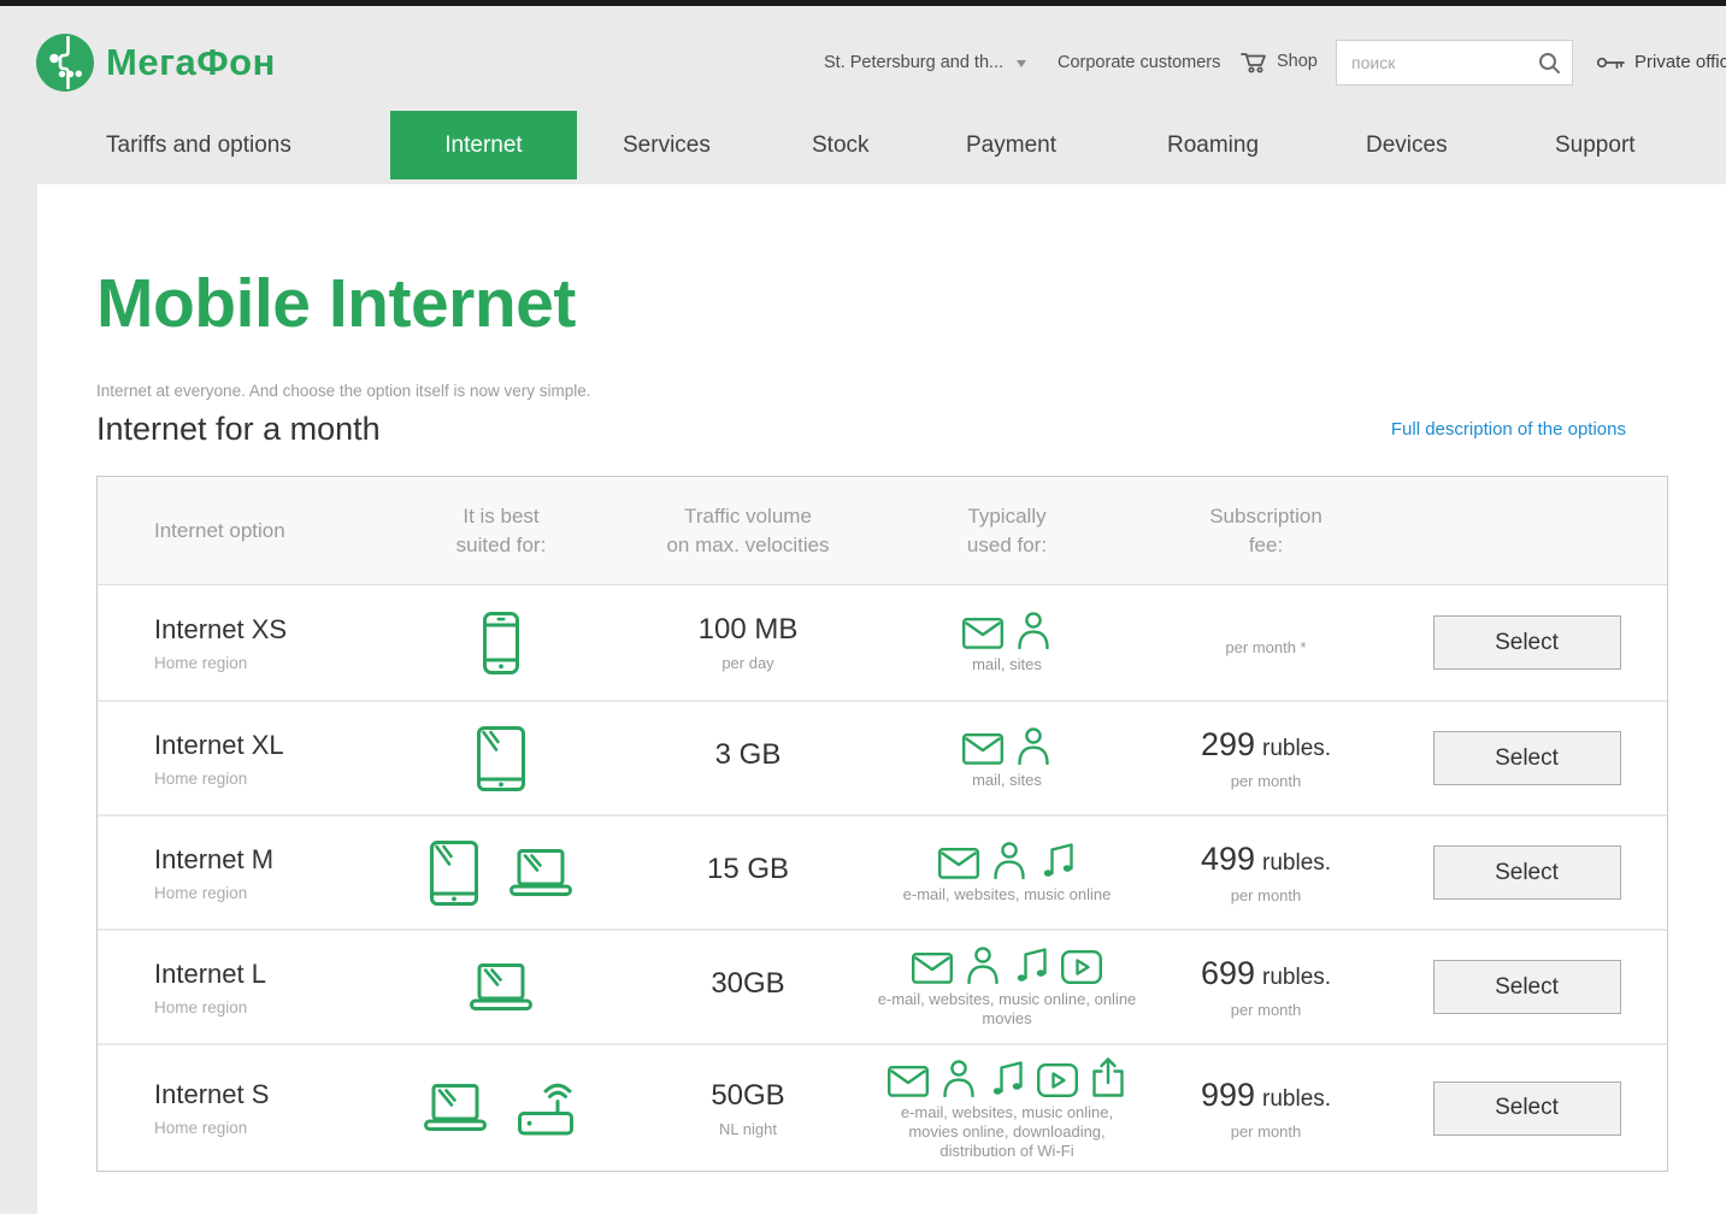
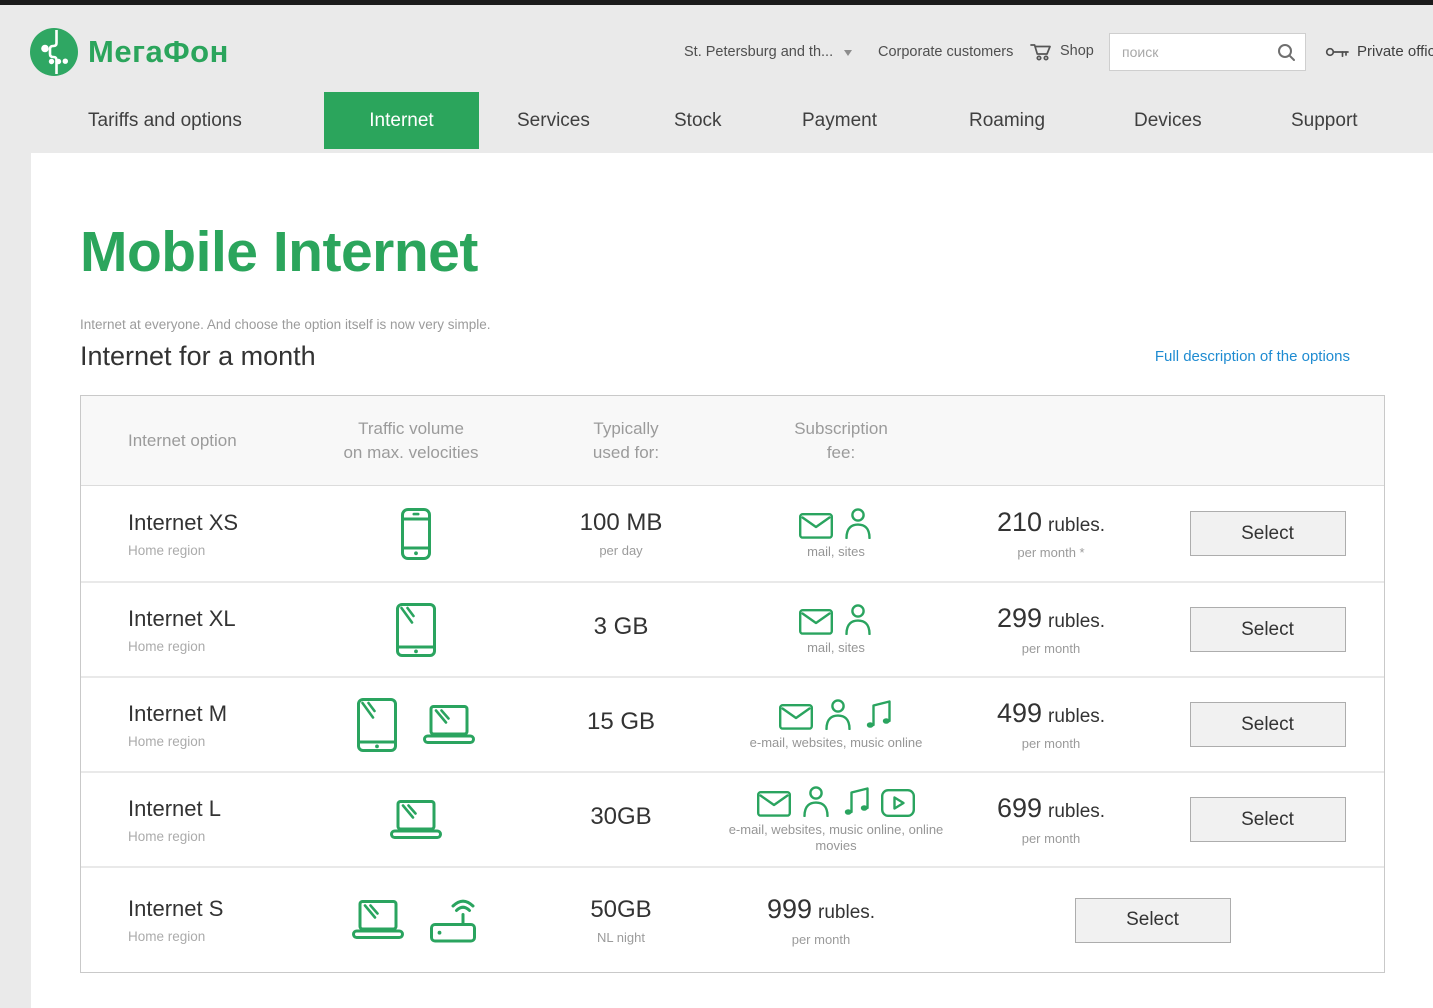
  МегаФон
  St. Petersburg and th...
  Corporate customers
  Shop
  поиск
  Private offic
  Tariffs and options
  Internet
  Services
  Stock
  Payment
  Roaming
  Devices
  Support
  Mobile Internet
  Internet at everyone. And choose the option itself is now very simple.
  Internet for a month
  Full description of the options
  Internet option
- It is best
- suited for:
  Traffic volume
  on max. velocities
  Typically
  used for:
  Subscription
  fee:
  Internet XS
  Home region
  100 MB
  per day
  mail, sites
+ 210 rubles.
  per month *
  Select
  Internet XL
  Home region
  3 GB
  mail, sites
  299 rubles.
  per month
  Select
  Internet M
  Home region
  15 GB
  e-mail, websites, music online
  499 rubles.
  per month
  Select
  Internet L
  Home region
  30GB
  e-mail, websites, music online, online
  movies
  699 rubles.
  per month
  Select
  Internet S
  Home region
  50GB
  NL night
- e-mail, websites, music online,
- movies online, downloading,
- distribution of Wi-Fi
  999 rubles.
  per month
  Select
